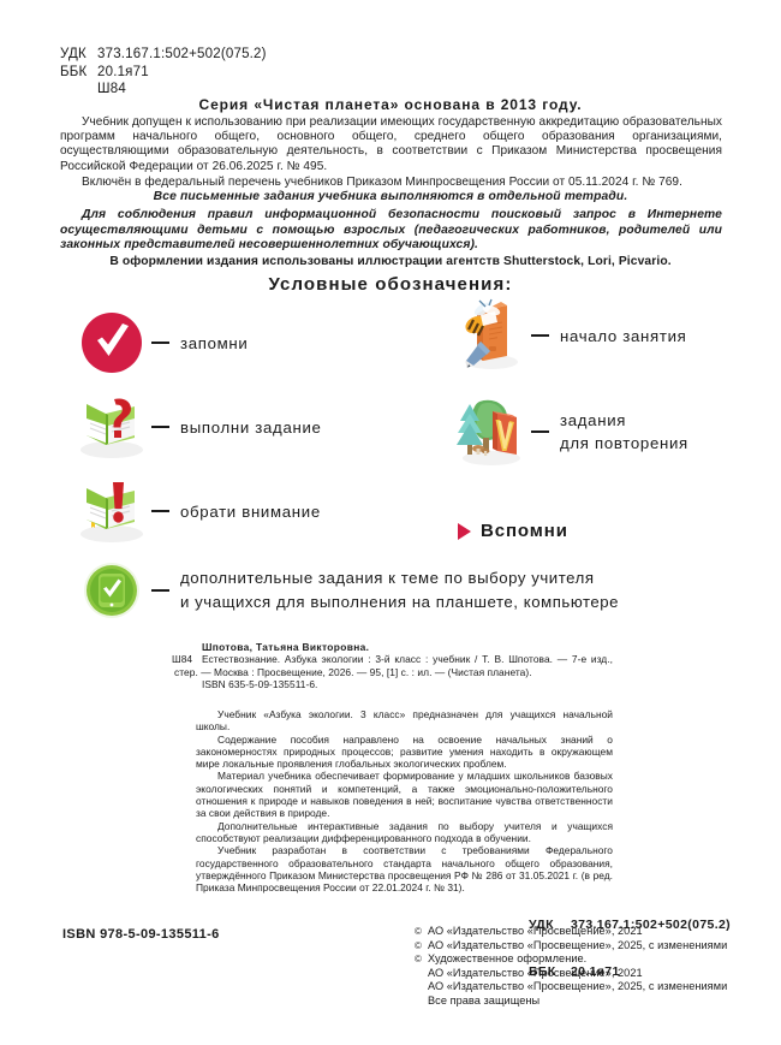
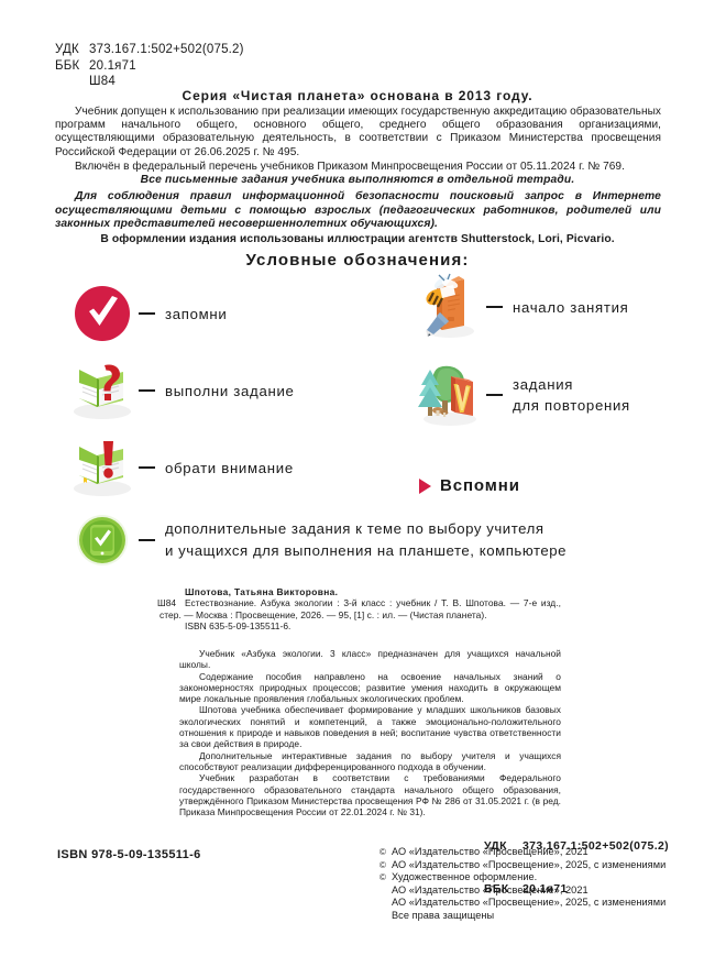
  УДК 373.167.1:502+502(075.2)
  ББК 20.1я71
  Ш84
  Серия «Чистая планета» основана в 2013 году.
  Учебник допущен к использованию при реализации имеющих государственную аккредитацию образовательных программ начального общего, основного общего, среднего общего образования организациями, осуществляющими образовательную деятельность, в соответствии с Приказом Министерства просвещения Российской Федерации от 26.06.2025 г. № 495.
  Включён в федеральный перечень учебников Приказом Минпросвещения России от 05.11.2024 г. № 769.
  Все письменные задания учебника выполняются в отдельной тетради.
  Для соблюдения правил информационной безопасности поисковый запрос в Интернете осуществляющими детьми с помощью взрослых (педагогических работников, родителей или законных представителей несовершеннолетних обучающихся).
  В оформлении издания использованы иллюстрации агентств Shutterstock, Lori, Picvario.
  Условные обозначения:
  запомни
  выполни задание
  обрати внимание
  дополнительные задания к теме по выбору учителя
  и учащихся для выполнения на планшете, компьютере
  начало занятия
  задания
  для повторения
  Вспомни
  Ш84
  Шпотова, Татьяна Викторовна.
  Естествознание. Азбука экологии : 3-й класс : учебник / Т. В. Шпотова. — 7-е изд., стер. — Москва : Просвещение, 2026. — 95, [1] с. : ил. — (Чистая планета).
  ISBN 635-5-09-135511-6.
  Учебник «Азбука экологии. 3 класс» предназначен для учащихся начальной школы.
  Содержание пособия направлено на освоение начальных знаний о закономерностях природных процессов; развитие умения находить в окружающем мире локальные проявления глобальных экологических проблем.
- Материал учебника обеспечивает формирование у младших школьников базовых экологических понятий и компетенций, а также эмоционально-положительного отношения к природе и навыков поведения в ней; воспитание чувства ответственности за свои действия в природе.
+ Шпотова учебника обеспечивает формирование у младших школьников базовых экологических понятий и компетенций, а также эмоционально-положительного отношения к природе и навыков поведения в ней; воспитание чувства ответственности за свои действия в природе.
  Дополнительные интерактивные задания по выбору учителя и учащихся способствуют реализации дифференцированного подхода в обучении.
  Учебник разработан в соответствии с требованиями Федерального государственного образовательного стандарта начального общего образования, утверждённого Приказом Министерства просвещения РФ № 286 от 31.05.2021 г. (в ред. Приказа Минпросвещения России от 22.01.2024 г. № 31).
  УДК 373.167.1:502+502(075.2)
  ББК 20.1я71
  ISBN 978-5-09-135511-6
  ©
  АО «Издательство «Просвещение», 2021
  ©
  АО «Издательство «Просвещение», 2025, с изменениями
  ©
  Художественное оформление.
  АО «Издательство «Просвещение», 2021
  АО «Издательство «Просвещение», 2025, с изменениями
  Все права защищены
